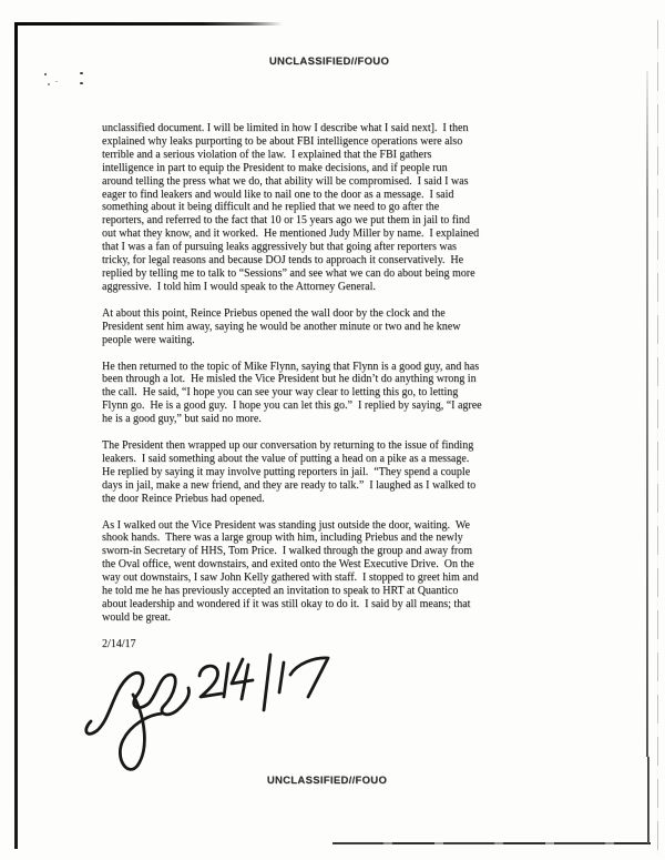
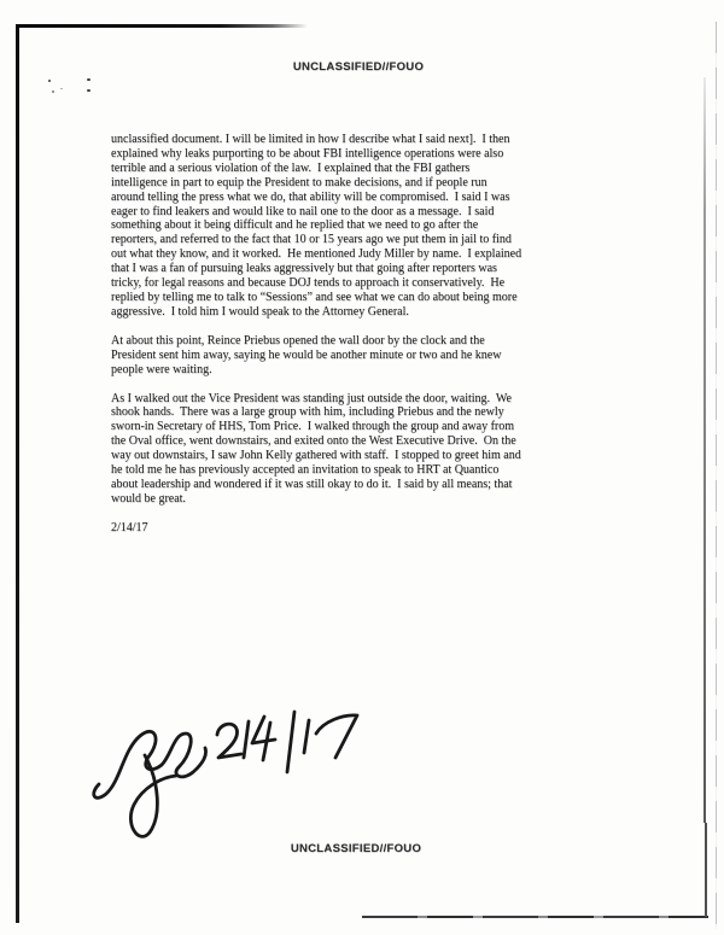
  UNCLASSIFIED//FOUO
  unclassified document. I will be limited in how I describe what I said next]. I then
  explained why leaks purporting to be about FBI intelligence operations were also
  terrible and a serious violation of the law. I explained that the FBI gathers
  intelligence in part to equip the President to make decisions, and if people run
  around telling the press what we do, that ability will be compromised. I said I was
  eager to find leakers and would like to nail one to the door as a message. I said
  something about it being difficult and he replied that we need to go after the
  reporters, and referred to the fact that 10 or 15 years ago we put them in jail to find
  out what they know, and it worked. He mentioned Judy Miller by name. I explained
  that I was a fan of pursuing leaks aggressively but that going after reporters was
  tricky, for legal reasons and because DOJ tends to approach it conservatively. He
  replied by telling me to talk to “Sessions” and see what we can do about being more
  aggressive. I told him I would speak to the Attorney General.
  At about this point, Reince Priebus opened the wall door by the clock and the
  President sent him away, saying he would be another minute or two and he knew
  people were waiting.
- He then returned to the topic of Mike Flynn, saying that Flynn is a good guy, and has
- been through a lot. He misled the Vice President but he didn’t do anything wrong in
- the call. He said, “I hope you can see your way clear to letting this go, to letting
- Flynn go. He is a good guy. I hope you can let this go.” I replied by saying, “I agree
- he is a good guy,” but said no more.
- The President then wrapped up our conversation by returning to the issue of finding
- leakers. I said something about the value of putting a head on a pike as a message.
- He replied by saying it may involve putting reporters in jail. “They spend a couple
- days in jail, make a new friend, and they are ready to talk.” I laughed as I walked to
- the door Reince Priebus had opened.
  As I walked out the Vice President was standing just outside the door, waiting. We
  shook hands. There was a large group with him, including Priebus and the newly
  sworn-in Secretary of HHS, Tom Price. I walked through the group and away from
  the Oval office, went downstairs, and exited onto the West Executive Drive. On the
  way out downstairs, I saw John Kelly gathered with staff. I stopped to greet him and
  he told me he has previously accepted an invitation to speak to HRT at Quantico
  about leadership and wondered if it was still okay to do it. I said by all means; that
  would be great.
  2/14/17
  UNCLASSIFIED//FOUO
